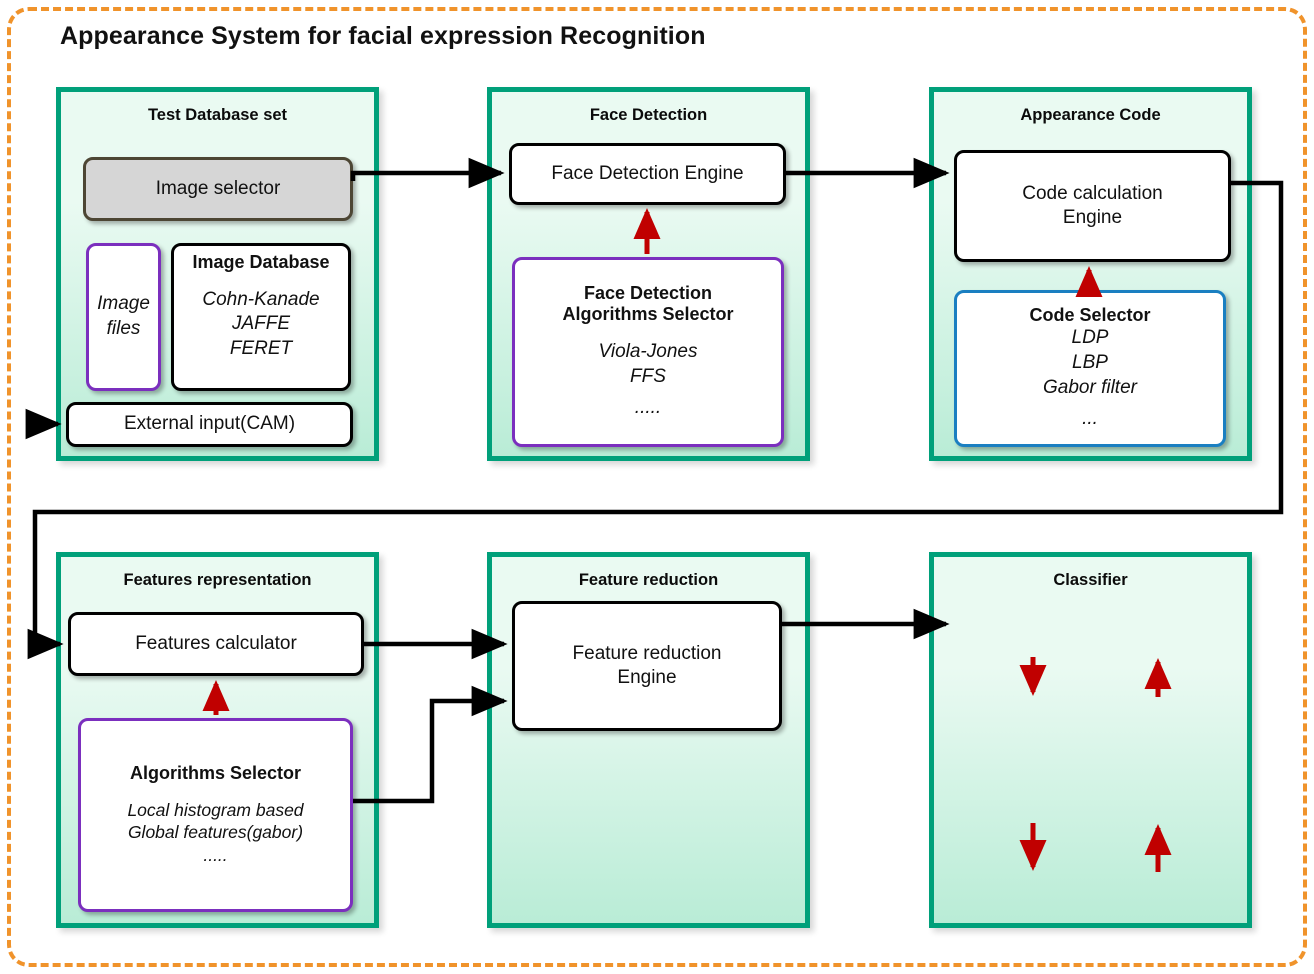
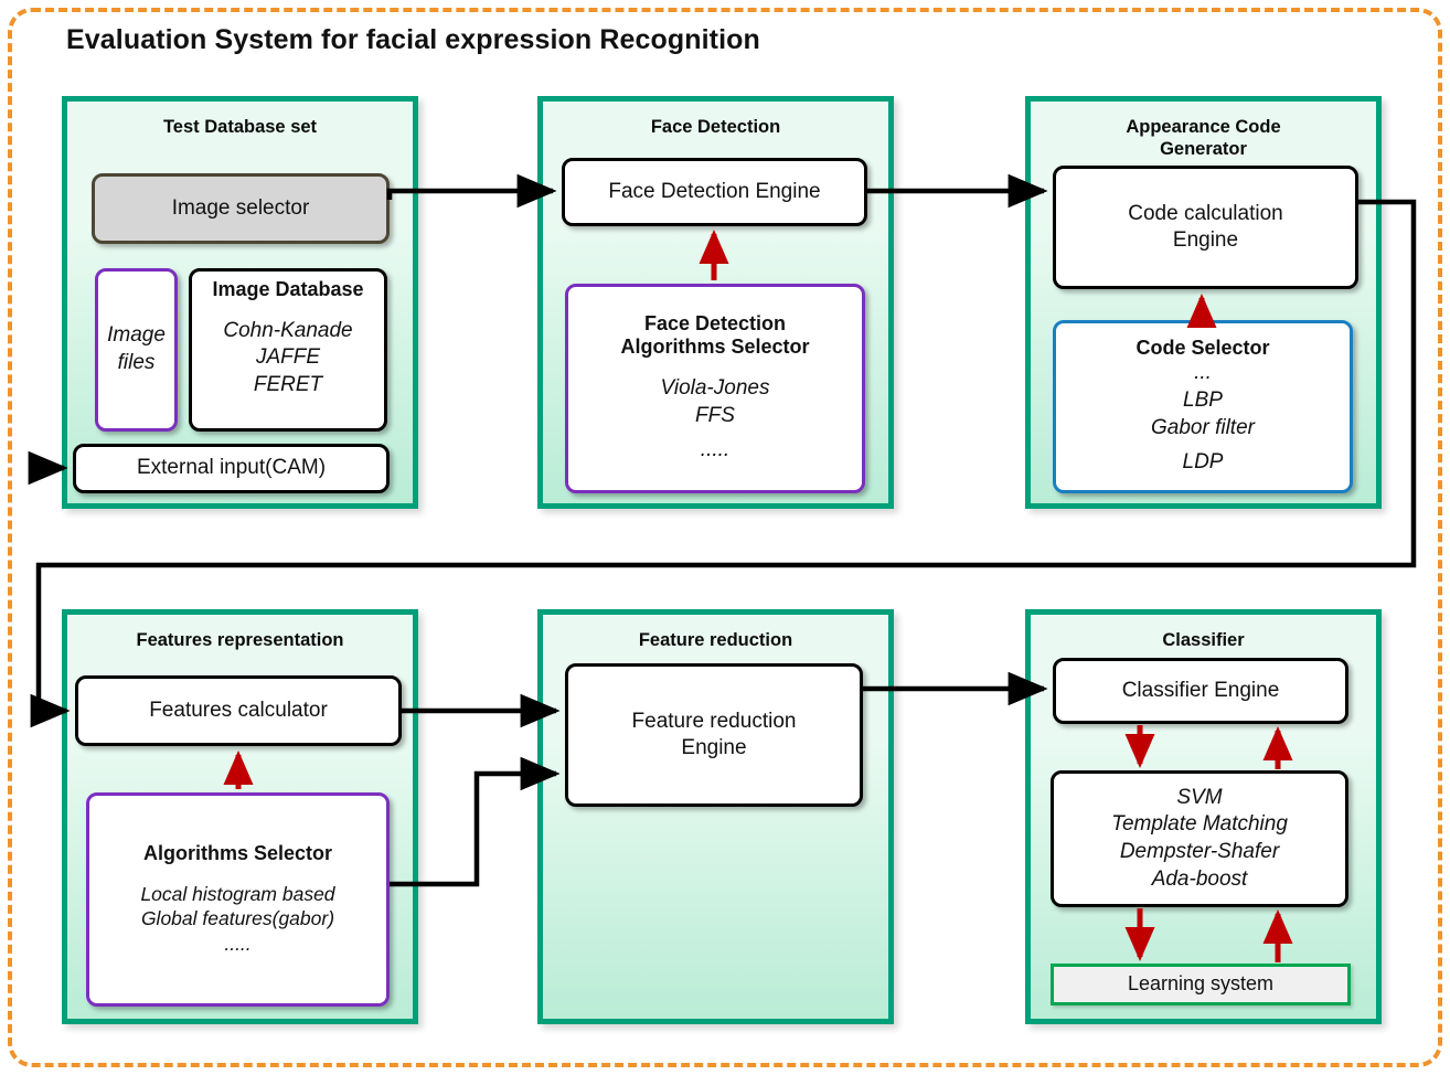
- Appearance System for facial expression Recognition
+ Evaluation System for facial expression Recognition
  Test Database set
  Image selector
  Image
  files
  Image Database
  Cohn-Kanade
  JAFFE
  FERET
  External input(CAM)
  Face Detection
  Face Detection Engine
  Face Detection
  Algorithms Selector
  Viola-Jones
  FFS
  .....
  Appearance Code
+ Generator
  Code calculation
  Engine
  Code Selector
- LDP
+ ...
  LBP
  Gabor filter
- ...
+ LDP
  Features representation
  Features calculator
  Algorithms Selector
  Local histogram based
  Global features(gabor)
  .....
  Feature reduction
  Feature reduction
  Engine
  Classifier
+ Classifier Engine
+ SVM
+ Template Matching
+ Dempster-Shafer
+ Ada-boost
+ Learning system
